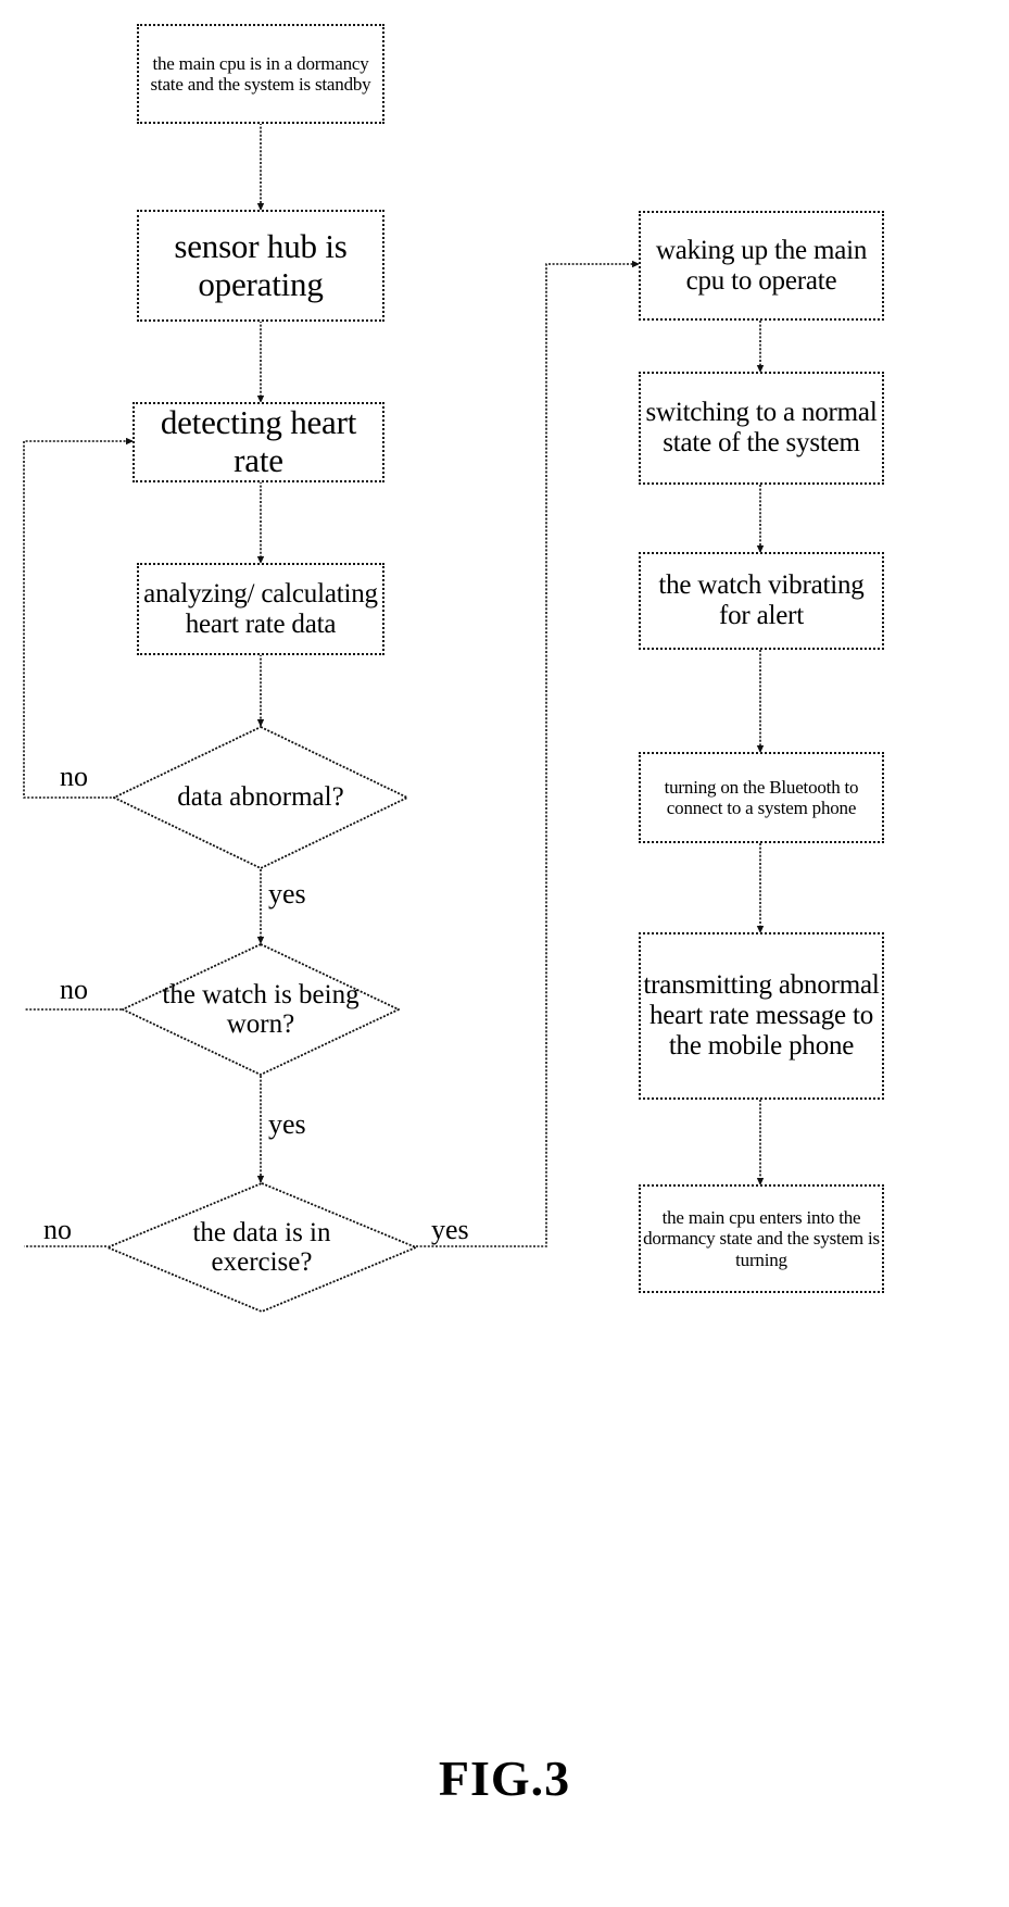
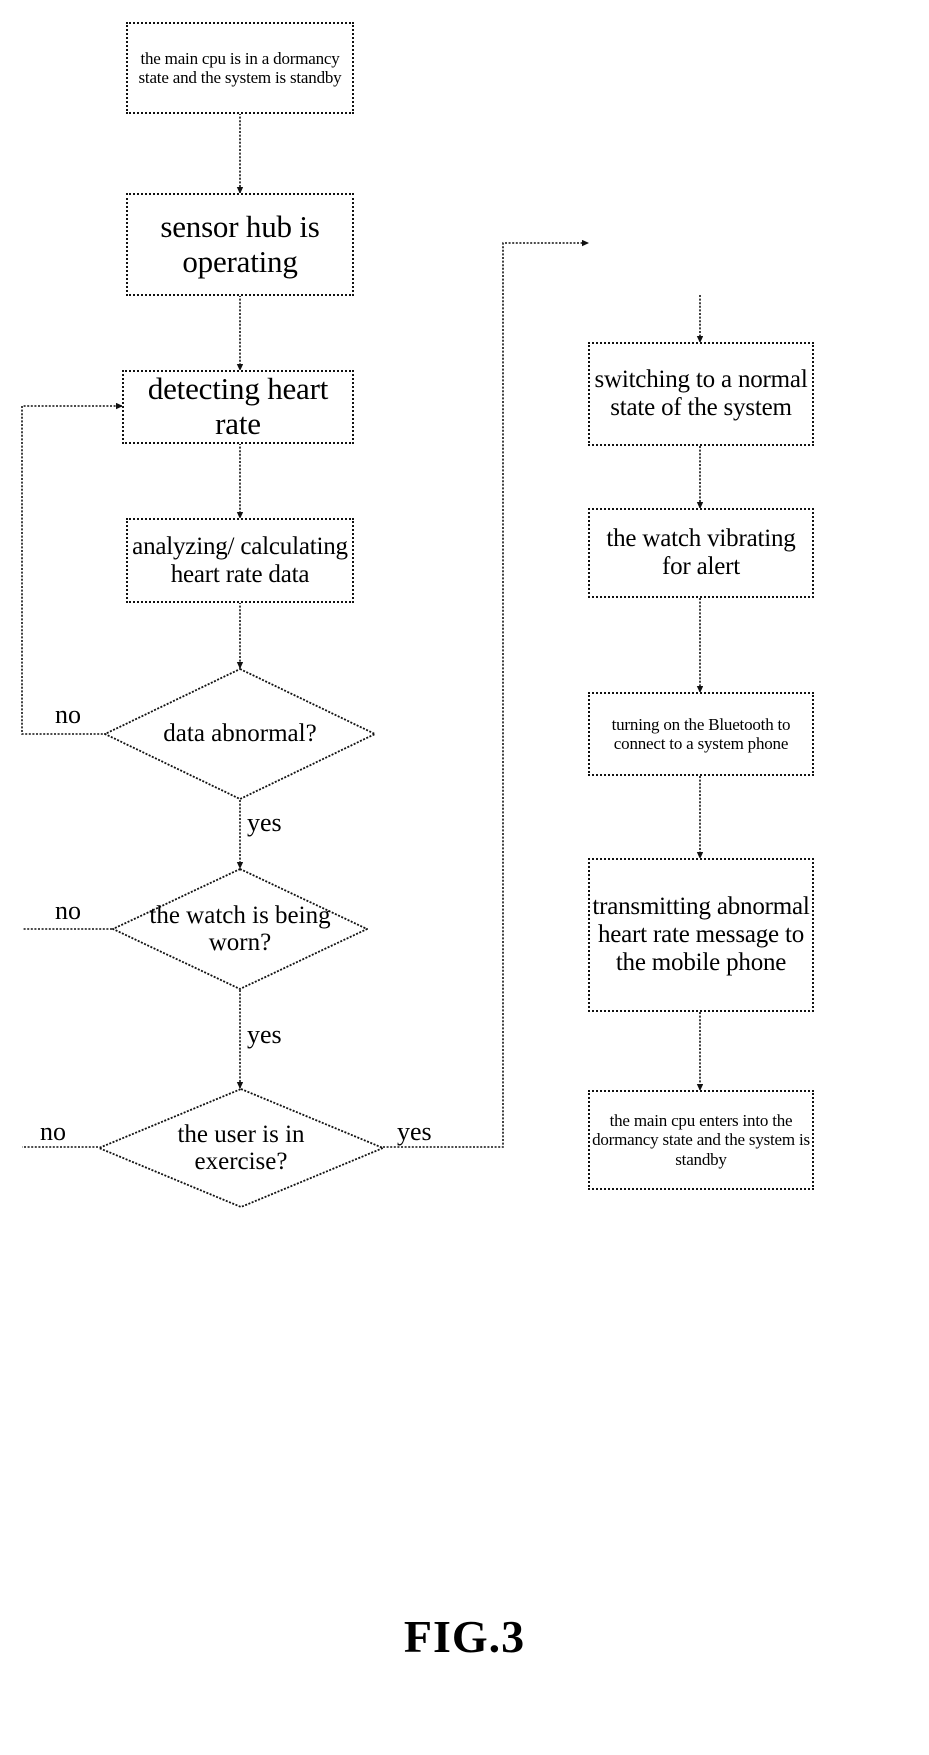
  the main cpu is in a dormancy state and the system is standby
  sensor hub is operating
  detecting heart rate
  analyzing/ calculating heart rate data
  data abnormal?
  the watch is being worn?
- the data is in exercise?
+ the user is in exercise?
  no
  yes
  no
  yes
  no
  yes
- waking up the main cpu to operate
  switching to a normal state of the system
  the watch vibrating for alert
  turning on the Bluetooth to connect to a system phone
  transmitting abnormal heart rate message to the mobile phone
- the main cpu enters into the dormancy state and the system is turning
+ the main cpu enters into the dormancy state and the system is standby
  FIG.3
